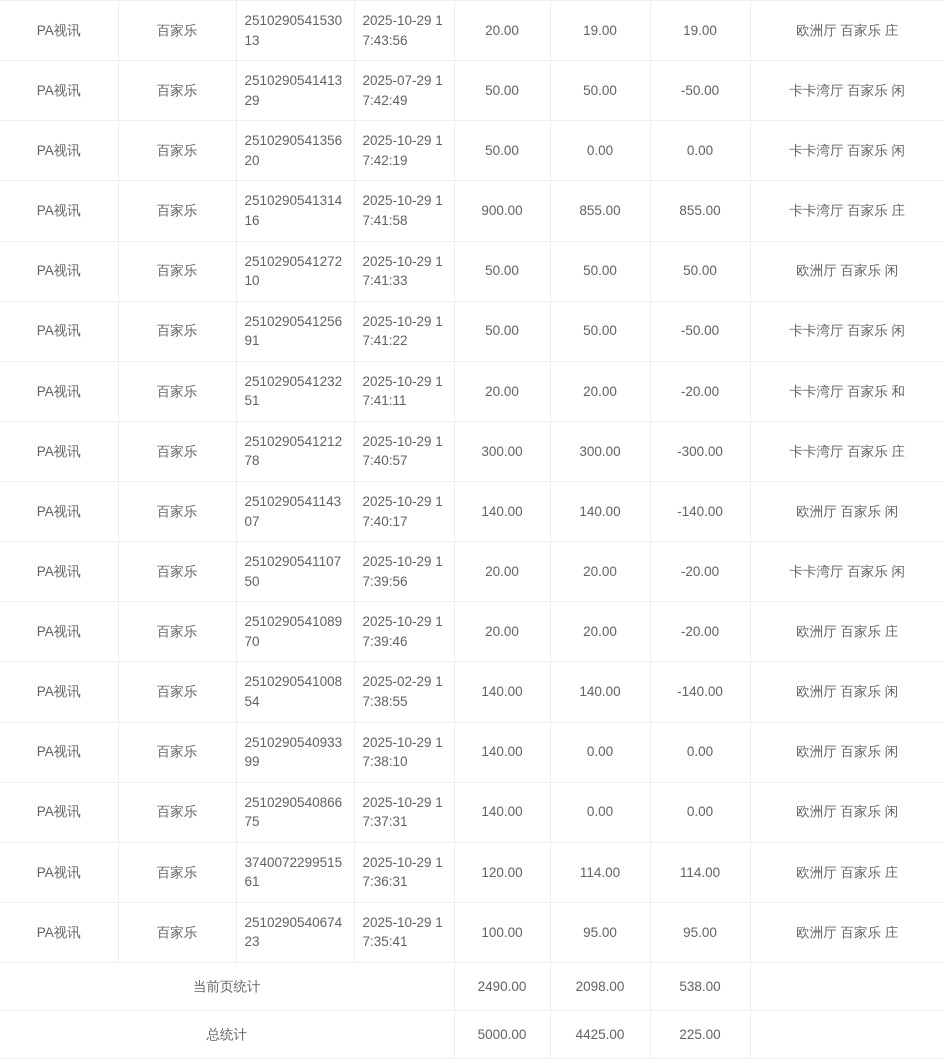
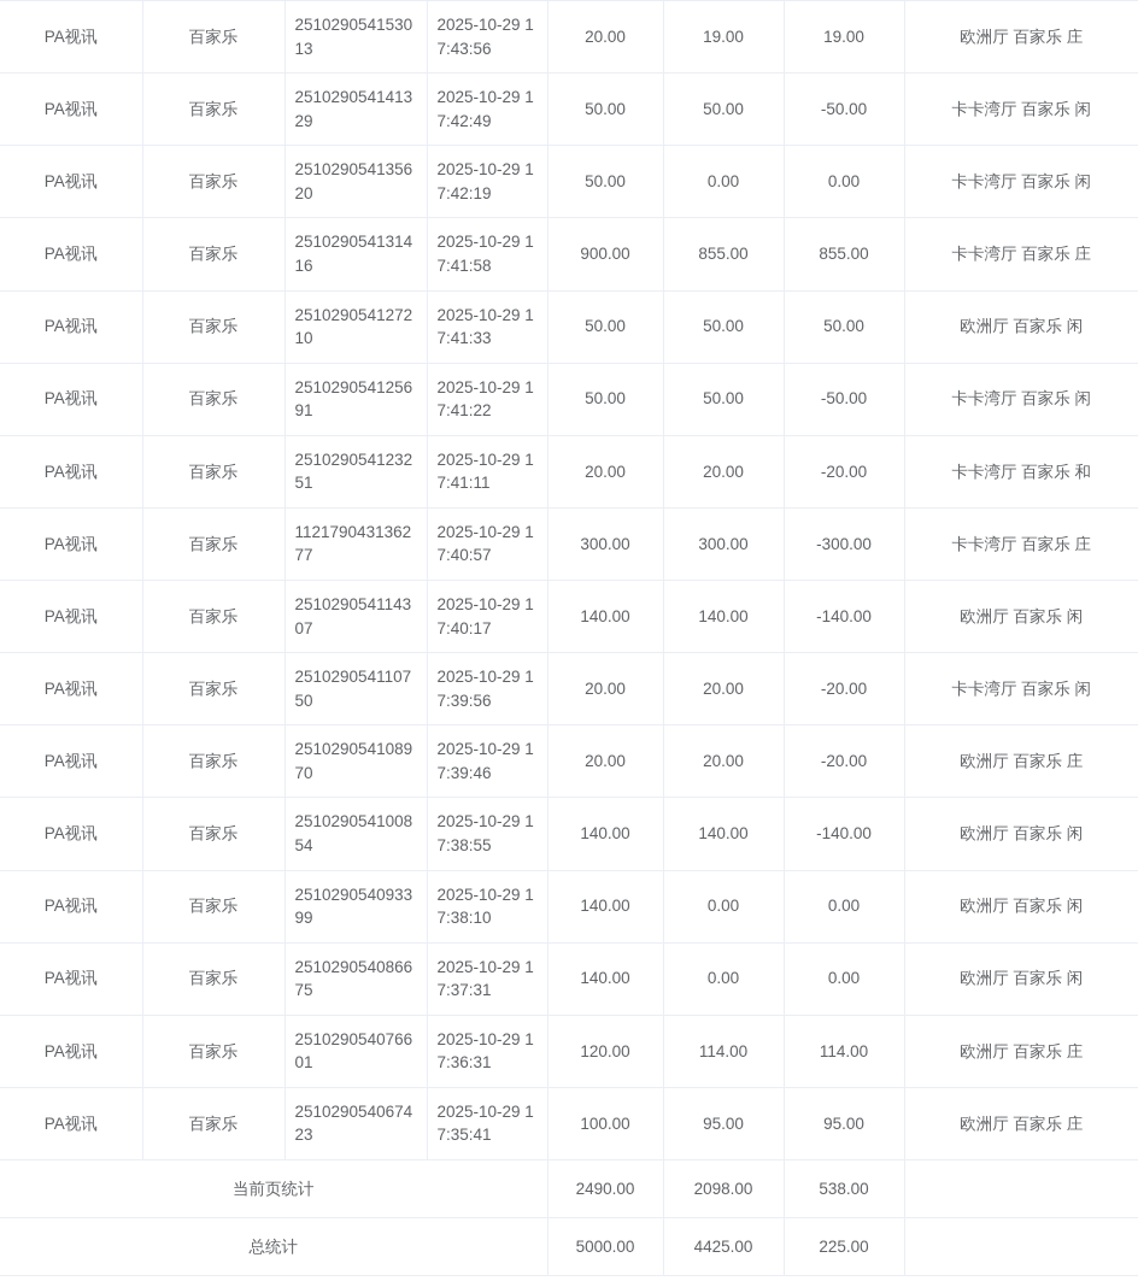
  PA视讯	百家乐	251029054153013	2025-10-29 17:43:56	20.00	19.00	19.00	欧洲厅 百家乐 庄
- PA视讯	百家乐	251029054141329	2025-07-29 17:42:49	50.00	50.00	-50.00	卡卡湾厅 百家乐 闲
+ PA视讯	百家乐	251029054141329	2025-10-29 17:42:49	50.00	50.00	-50.00	卡卡湾厅 百家乐 闲
  PA视讯	百家乐	251029054135620	2025-10-29 17:42:19	50.00	0.00	0.00	卡卡湾厅 百家乐 闲
  PA视讯	百家乐	251029054131416	2025-10-29 17:41:58	900.00	855.00	855.00	卡卡湾厅 百家乐 庄
  PA视讯	百家乐	251029054127210	2025-10-29 17:41:33	50.00	50.00	50.00	欧洲厅 百家乐 闲
  PA视讯	百家乐	251029054125691	2025-10-29 17:41:22	50.00	50.00	-50.00	卡卡湾厅 百家乐 闲
  PA视讯	百家乐	251029054123251	2025-10-29 17:41:11	20.00	20.00	-20.00	卡卡湾厅 百家乐 和
- PA视讯	百家乐	251029054121278	2025-10-29 17:40:57	300.00	300.00	-300.00	卡卡湾厅 百家乐 庄
+ PA视讯	百家乐	112179043136277	2025-10-29 17:40:57	300.00	300.00	-300.00	卡卡湾厅 百家乐 庄
  PA视讯	百家乐	251029054114307	2025-10-29 17:40:17	140.00	140.00	-140.00	欧洲厅 百家乐 闲
  PA视讯	百家乐	251029054110750	2025-10-29 17:39:56	20.00	20.00	-20.00	卡卡湾厅 百家乐 闲
  PA视讯	百家乐	251029054108970	2025-10-29 17:39:46	20.00	20.00	-20.00	欧洲厅 百家乐 庄
- PA视讯	百家乐	251029054100854	2025-02-29 17:38:55	140.00	140.00	-140.00	欧洲厅 百家乐 闲
+ PA视讯	百家乐	251029054100854	2025-10-29 17:38:55	140.00	140.00	-140.00	欧洲厅 百家乐 闲
  PA视讯	百家乐	251029054093399	2025-10-29 17:38:10	140.00	0.00	0.00	欧洲厅 百家乐 闲
  PA视讯	百家乐	251029054086675	2025-10-29 17:37:31	140.00	0.00	0.00	欧洲厅 百家乐 闲
- PA视讯	百家乐	374007229951561	2025-10-29 17:36:31	120.00	114.00	114.00	欧洲厅 百家乐 庄
+ PA视讯	百家乐	251029054076601	2025-10-29 17:36:31	120.00	114.00	114.00	欧洲厅 百家乐 庄
  PA视讯	百家乐	251029054067423	2025-10-29 17:35:41	100.00	95.00	95.00	欧洲厅 百家乐 庄
  当前页统计	2490.00	2098.00	538.00
  总统计	5000.00	4425.00	225.00
